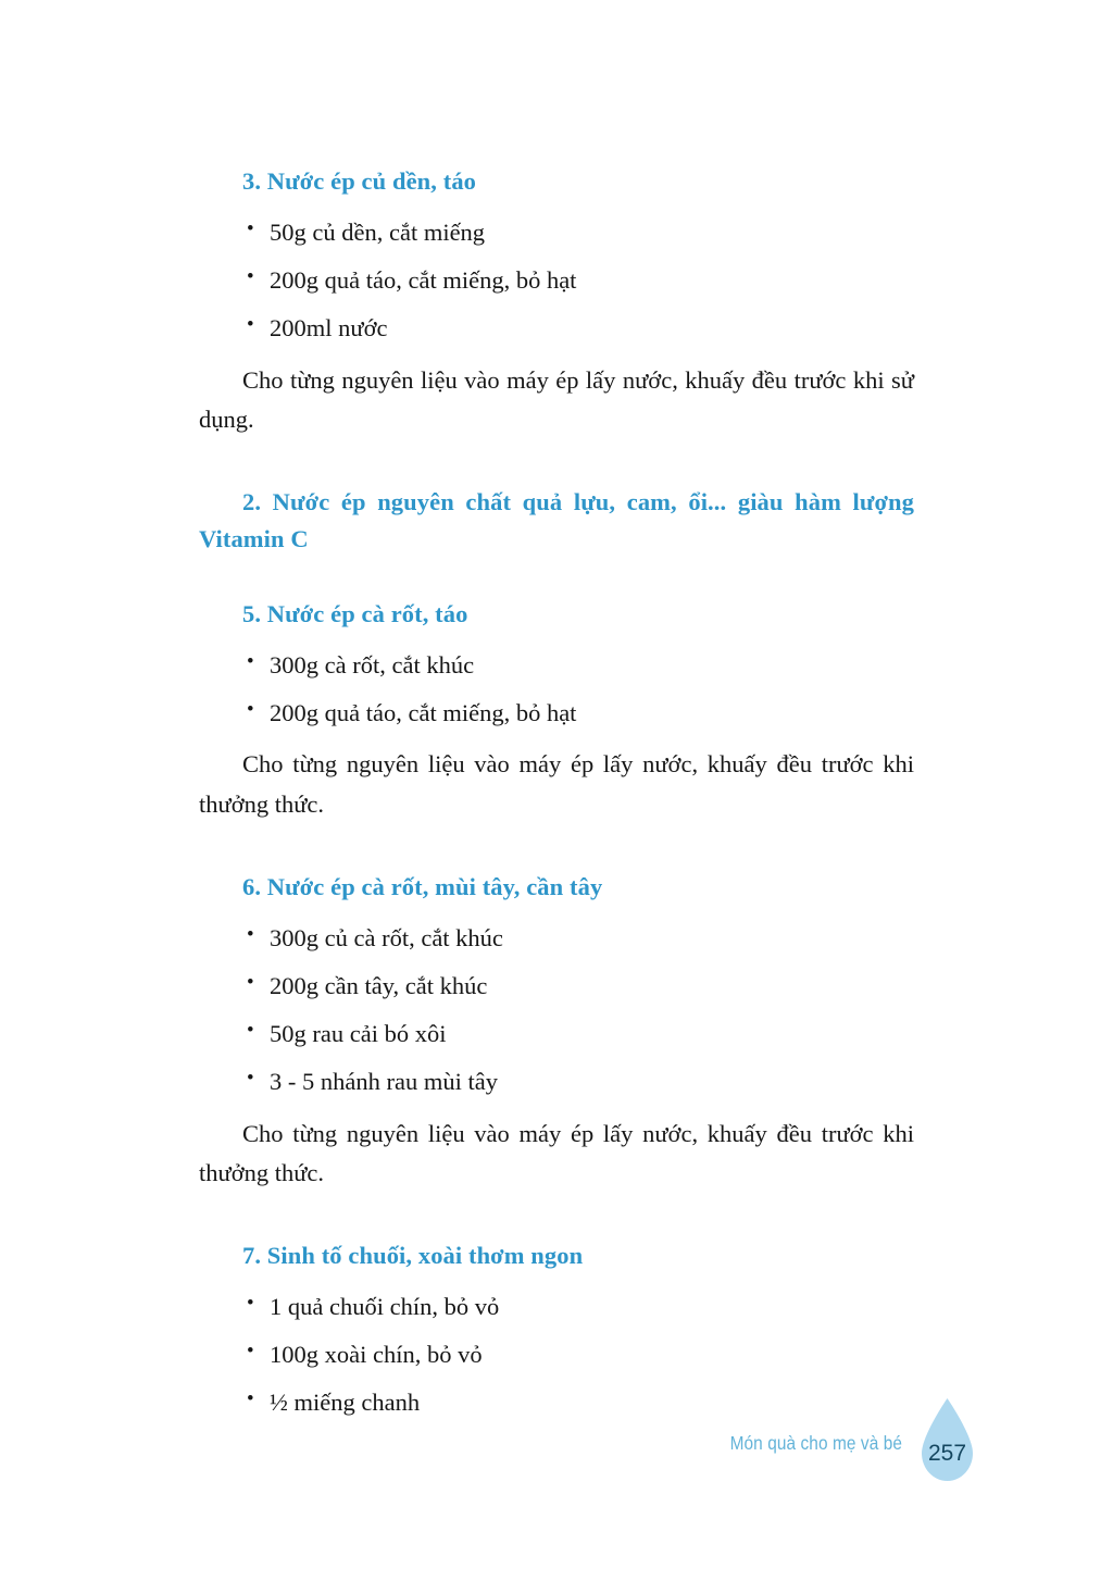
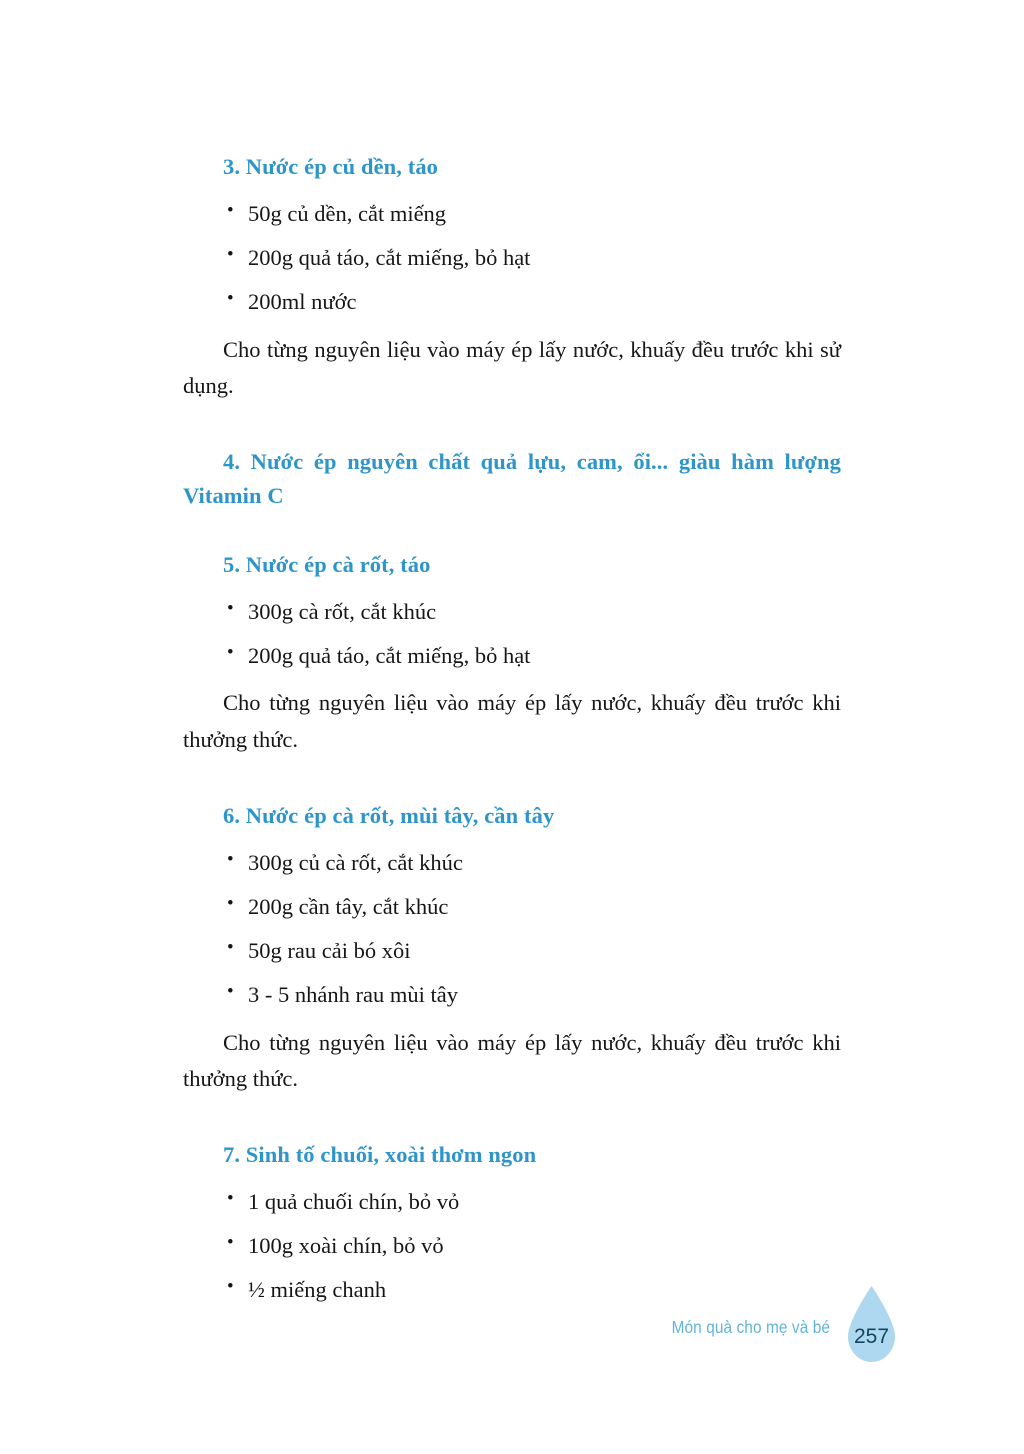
  3. Nước ép củ dền, táo
  •
  50g củ dền, cắt miếng
  •
  200g quả táo, cắt miếng, bỏ hạt
  •
  200ml nước
  Cho từng nguyên liệu vào máy ép lấy nước, khuấy đều trước khi sử dụng.
- 2. Nước ép nguyên chất quả lựu, cam, ổi... giàu hàm lượng Vitamin C
+ 4. Nước ép nguyên chất quả lựu, cam, ổi... giàu hàm lượng Vitamin C
  5. Nước ép cà rốt, táo
  •
  300g cà rốt, cắt khúc
  •
  200g quả táo, cắt miếng, bỏ hạt
  Cho từng nguyên liệu vào máy ép lấy nước, khuấy đều trước khi thưởng thức.
  6. Nước ép cà rốt, mùi tây, cần tây
  •
  300g củ cà rốt, cắt khúc
  •
  200g cần tây, cắt khúc
  •
  50g rau cải bó xôi
  •
  3 - 5 nhánh rau mùi tây
  Cho từng nguyên liệu vào máy ép lấy nước, khuấy đều trước khi thưởng thức.
  7. Sinh tố chuối, xoài thơm ngon
  •
  1 quả chuối chín, bỏ vỏ
  •
  100g xoài chín, bỏ vỏ
  •
  ½ miếng chanh
  Món quà cho mẹ và bé
  257
